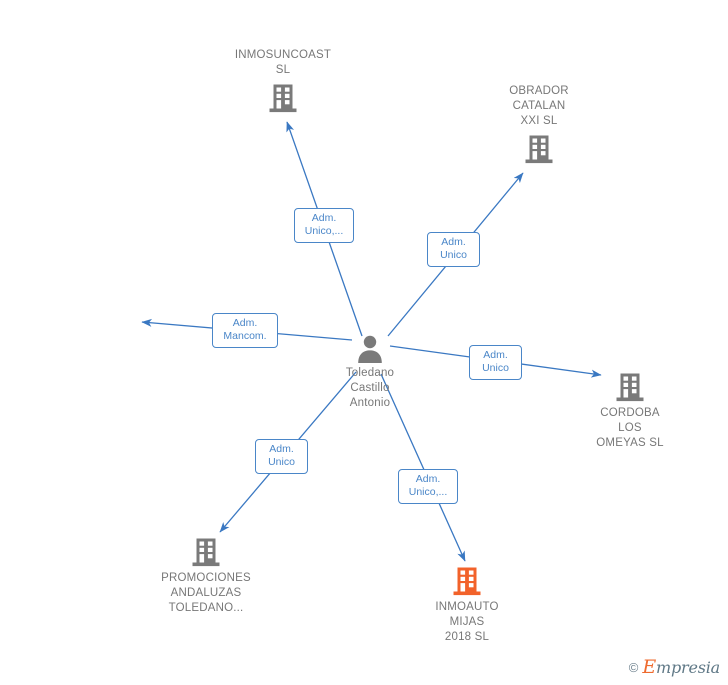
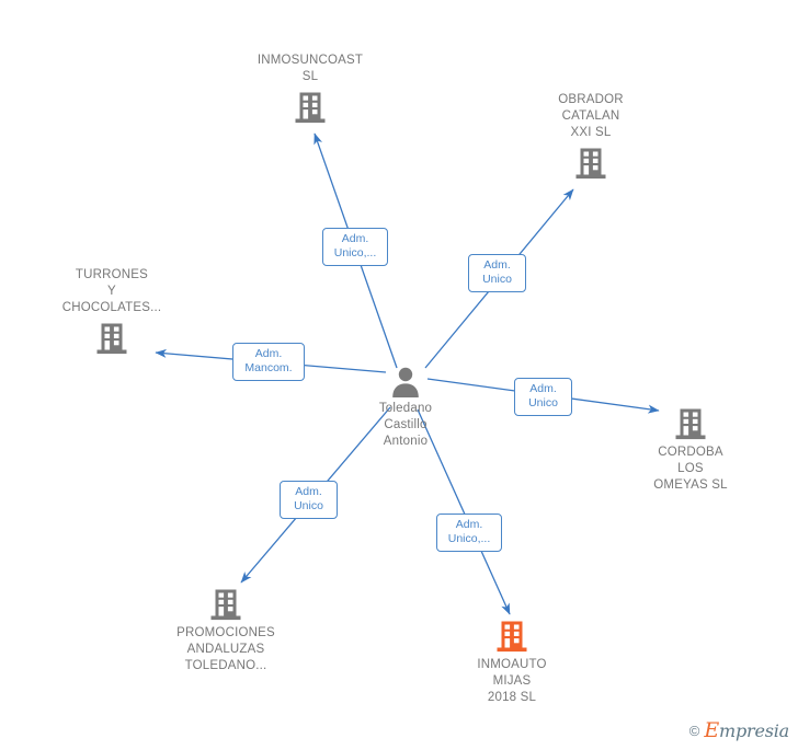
  Toledano
  Castillo
  Antonio
  INMOSUNCOAST
  SL
  OBRADOR
  CATALAN
  XXI SL
+ TURRONES
+ Y
+ CHOCOLATES...
  CORDOBA
  LOS
  OMEYAS SL
  PROMOCIONES
  ANDALUZAS
  TOLEDANO...
  INMOAUTO
  MIJAS
  2018 SL
  Adm.
  Unico,...
  Adm.
  Unico
  Adm.
  Mancom.
  Adm.
  Unico
  Adm.
  Unico
  Adm.
  Unico,...
  ©
  Empresia
